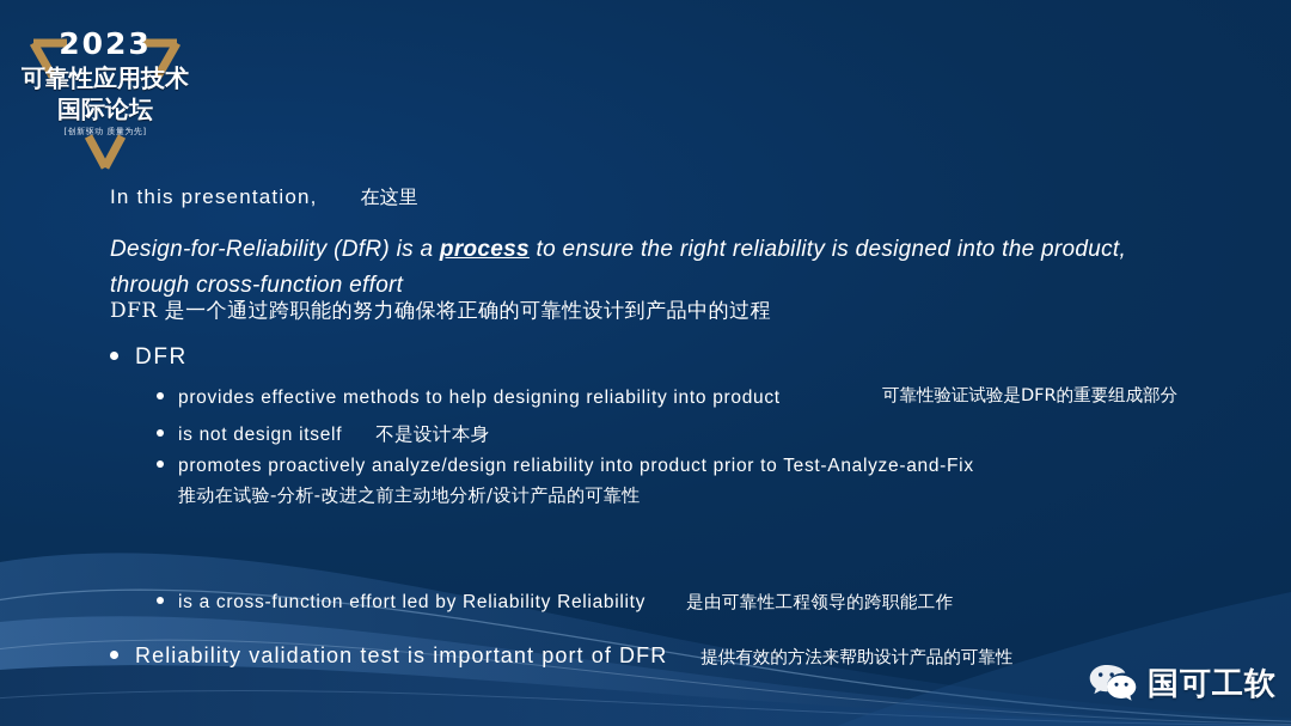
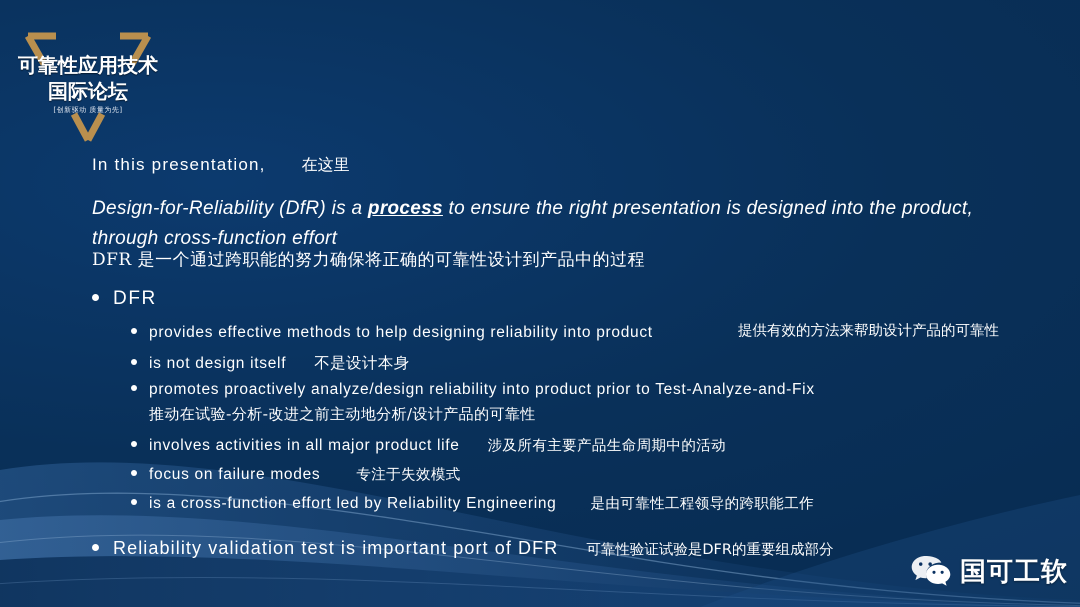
- 2023
  可靠性应用技术
  国际论坛
  [创新驱动 质量为先]
  In this presentation, 在这里
- Design-for-Reliability (DfR) is a process to ensure the right reliability is designed into the product, through cross-function effort
+ Design-for-Reliability (DfR) is a process to ensure the right presentation is designed into the product, through cross-function effort
  DFR 是一个通过跨职能的努力确保将正确的可靠性设计到产品中的过程
  DFR
  provides effective methods to help designing reliability into product
- 可靠性验证试验是DFR的重要组成部分
+ 提供有效的方法来帮助设计产品的可靠性
  is not design itself 不是设计本身
  promotes proactively analyze/design reliability into product prior to Test-Analyze-and-Fix
  推动在试验-分析-改进之前主动地分析/设计产品的可靠性
+ involves activities in all major product life 涉及所有主要产品生命周期中的活动
+ focus on failure modes 专注于失效模式
- is a cross-function effort led by Reliability Reliability 是由可靠性工程领导的跨职能工作
+ is a cross-function effort led by Reliability Engineering 是由可靠性工程领导的跨职能工作
- Reliability validation test is important port of DFR 提供有效的方法来帮助设计产品的可靠性
+ Reliability validation test is important port of DFR 可靠性验证试验是DFR的重要组成部分
  国可工软
